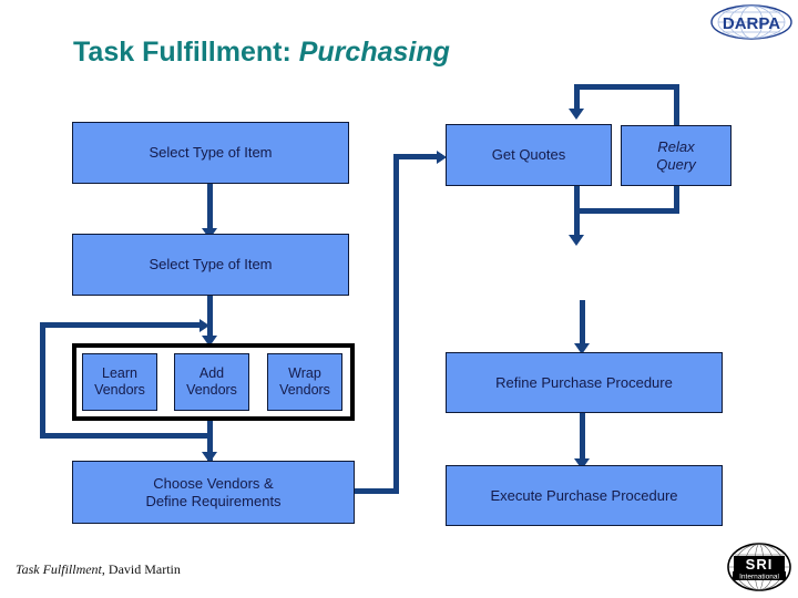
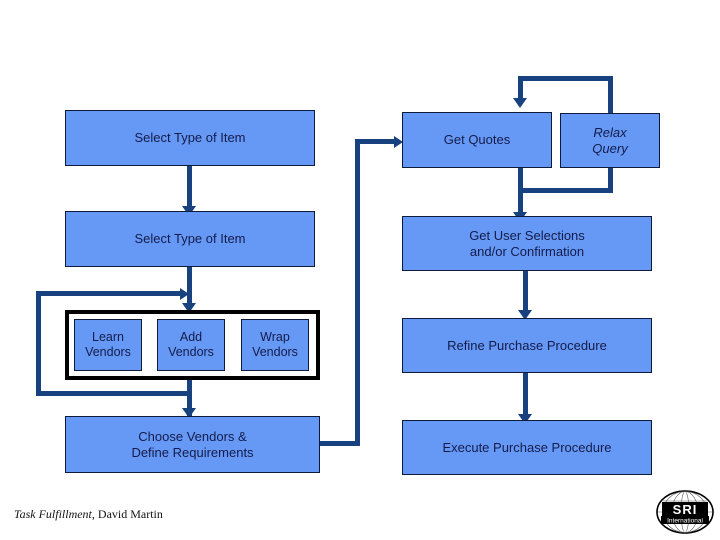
- DARPA
- Task Fulfillment: Purchasing
  Select Type of Item
  Select Type of Item
  Learn
  Vendors
  Add
  Vendors
  Wrap
  Vendors
  Choose Vendors &
  Define Requirements
  Get Quotes
  Relax
  Query
+ Get User Selections
+ and/or Confirmation
  Refine Purchase Procedure
  Execute Purchase Procedure
  Task Fulfillment, David Martin
  SRI
